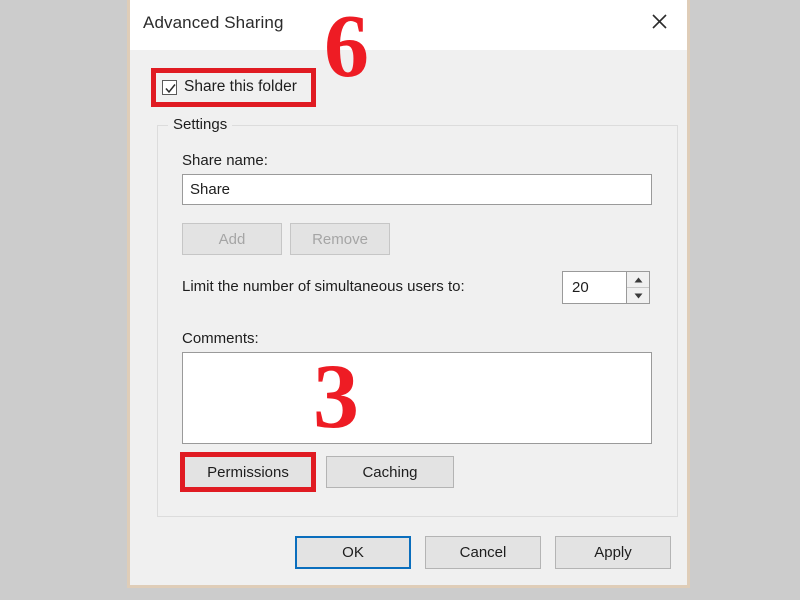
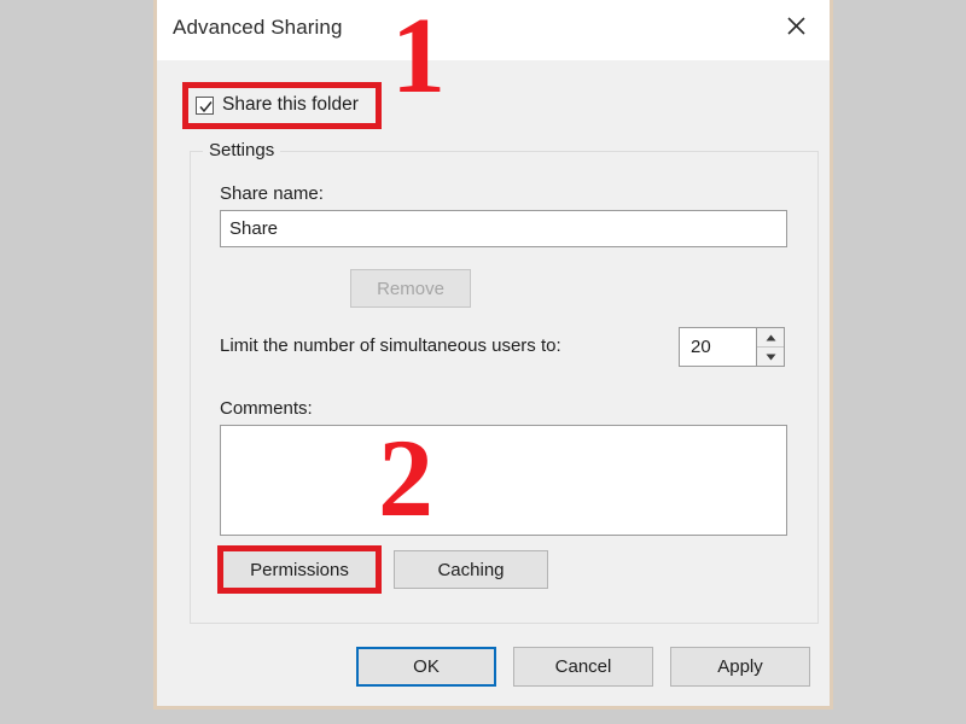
  Advanced Sharing
  Share this folder
- 6
+ 1
  Settings
  Share name:
  Share
- Add
  Remove
  Limit the number of simultaneous users to:
  20
  Comments:
- 3
+ 2
  Permissions
  Caching
  OK
  Cancel
  Apply
